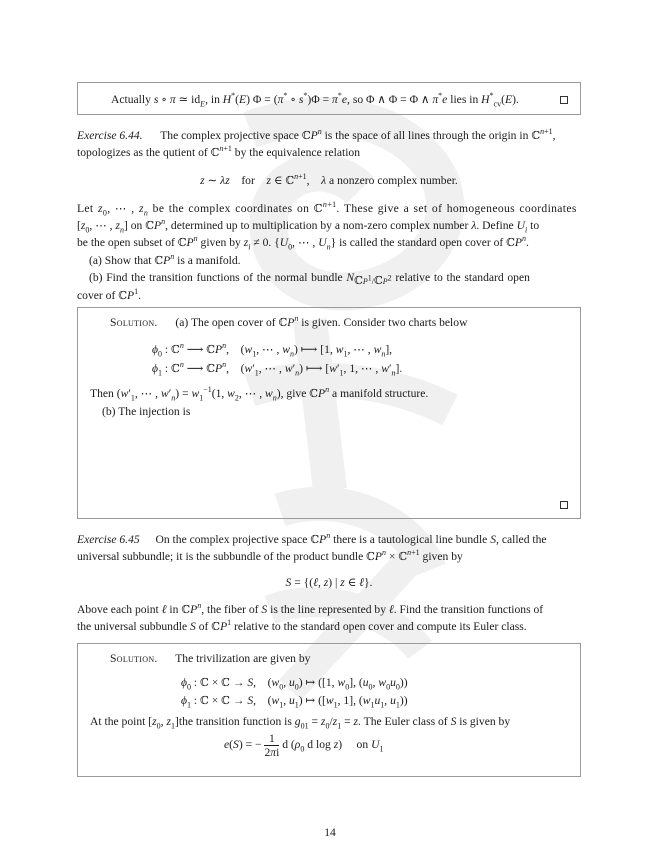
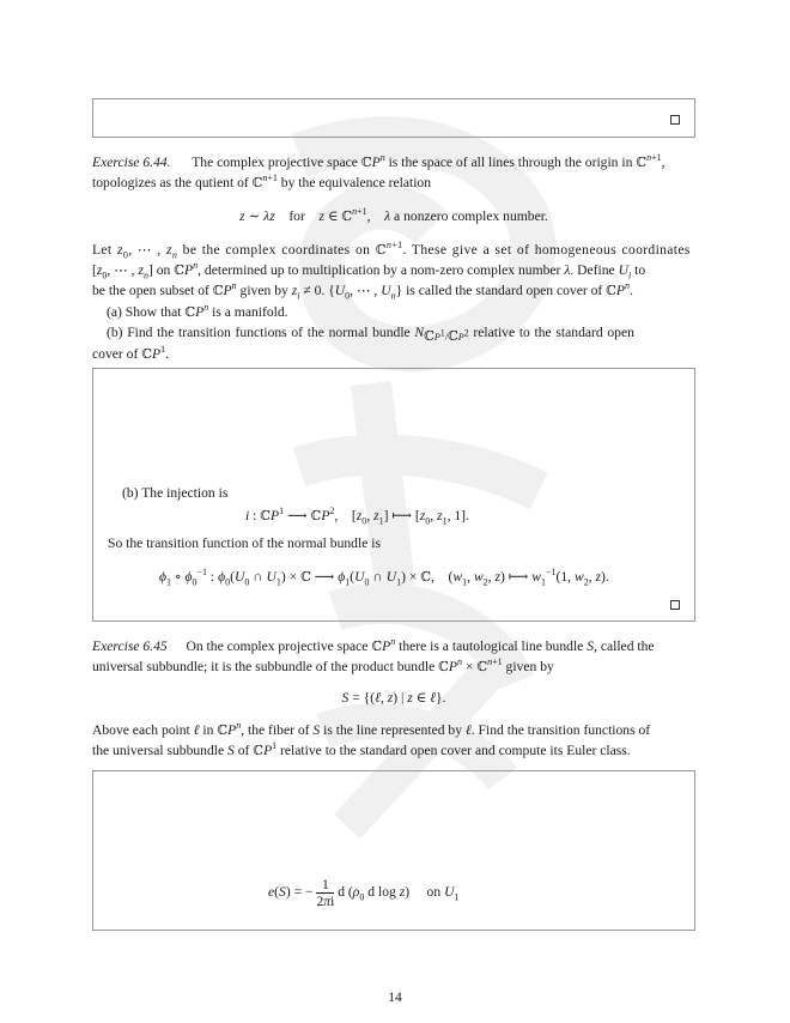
- Actually s ∘ π ≃ idE, in H*(E) Φ = (π* ∘ s*)Φ = π*e, so Φ ∧ Φ = Φ ∧ π*e lies in H*cv(E).
  Exercise 6.44. The complex projective space ℂPn is the space of all lines through the origin in ℂn+1,
  topologizes as the qutient of ℂn+1 by the equivalence relation
  z ∼ λz for z ∈ ℂn+1, λ a nonzero complex number.
  Let z0, ⋯ , zn be the complex coordinates on ℂn+1. These give a set of homogeneous coordinates
  [z0, ⋯ , zn] on ℂPn, determined up to multiplication by a nom-zero complex number λ. Define Ui to
  be the open subset of ℂPn given by zi ≠ 0. {U0, ⋯ , Un} is called the standard open cover of ℂPn.
  (a) Show that ℂPn is a manifold.
  (b) Find the transition functions of the normal bundle NℂP1/ℂP2 relative to the standard open
  cover of ℂP1.
- Solution. (a) The open cover of ℂPn is given. Consider two charts below
- ϕ0 : ℂn ⟶ ℂPn, (w1, ⋯ , wn) ⟼ [1, w1, ⋯ , wn],
- ϕ1 : ℂn ⟶ ℂPn, (w′1, ⋯ , w′n) ⟼ [w′1, 1, ⋯ , w′n].
- Then (w′1, ⋯ , w′n) = w1−1(1, w2, ⋯ , wn), give ℂPn a manifold structure.
  (b) The injection is
+ i : ℂP1 ⟶ ℂP2, [z0, z1] ⟼ [z0, z1, 1].
+ So the transition function of the normal bundle is
+ ϕ1 ∘ ϕ0−1 : ϕ0(U0 ∩ U1) × ℂ ⟶ ϕ1(U0 ∩ U1) × ℂ, (w1, w2, z) ⟼ w1−1(1, w2, z).
  Exercise 6.45 On the complex projective space ℂPn there is a tautological line bundle S, called the
  universal subbundle; it is the subbundle of the product bundle ℂPn × ℂn+1 given by
  S = {(ℓ, z) | z ∈ ℓ}.
  Above each point ℓ in ℂPn, the fiber of S is the line represented by ℓ. Find the transition functions of
  the universal subbundle S of ℂP1 relative to the standard open cover and compute its Euler class.
- Solution. The trivilization are given by
- ϕ0 : ℂ × ℂ → S, (w0, u0) ↦ ([1, w0], (u0, w0u0))
- ϕ1 : ℂ × ℂ → S, (w1, u1) ↦ ([w1, 1], (w1u1, u1))
- At the point [z0, z1]the transition function is g01 = z0/z1 = z. The Euler class of S is given by
  e(S) = −
  1
  2πi
  d (ρ0 d log z) on U1
  14
